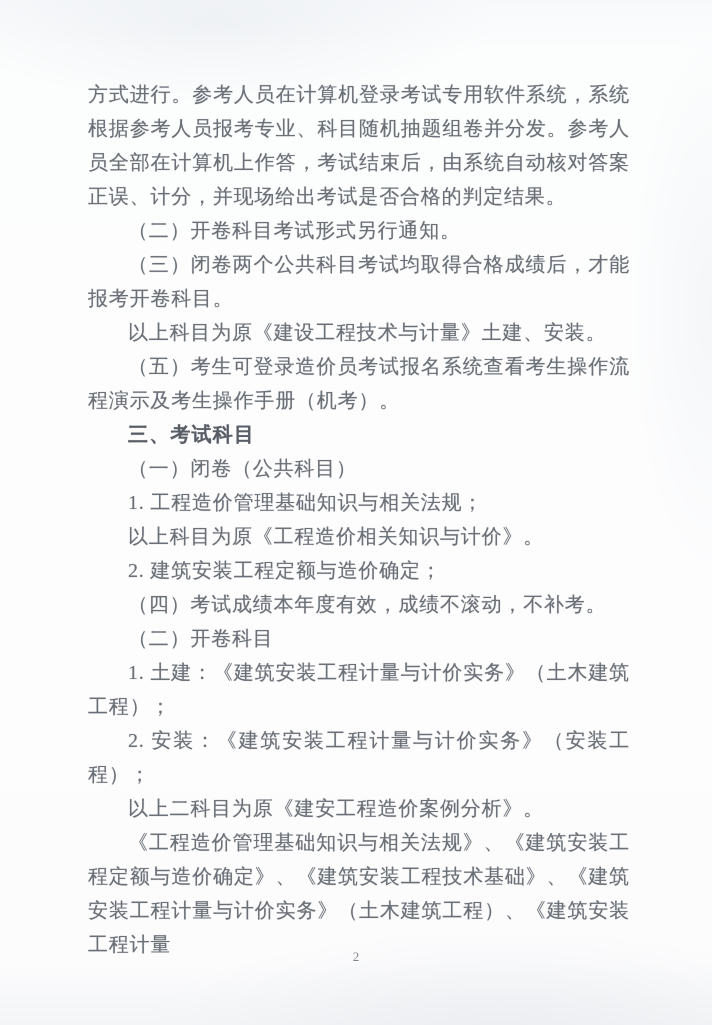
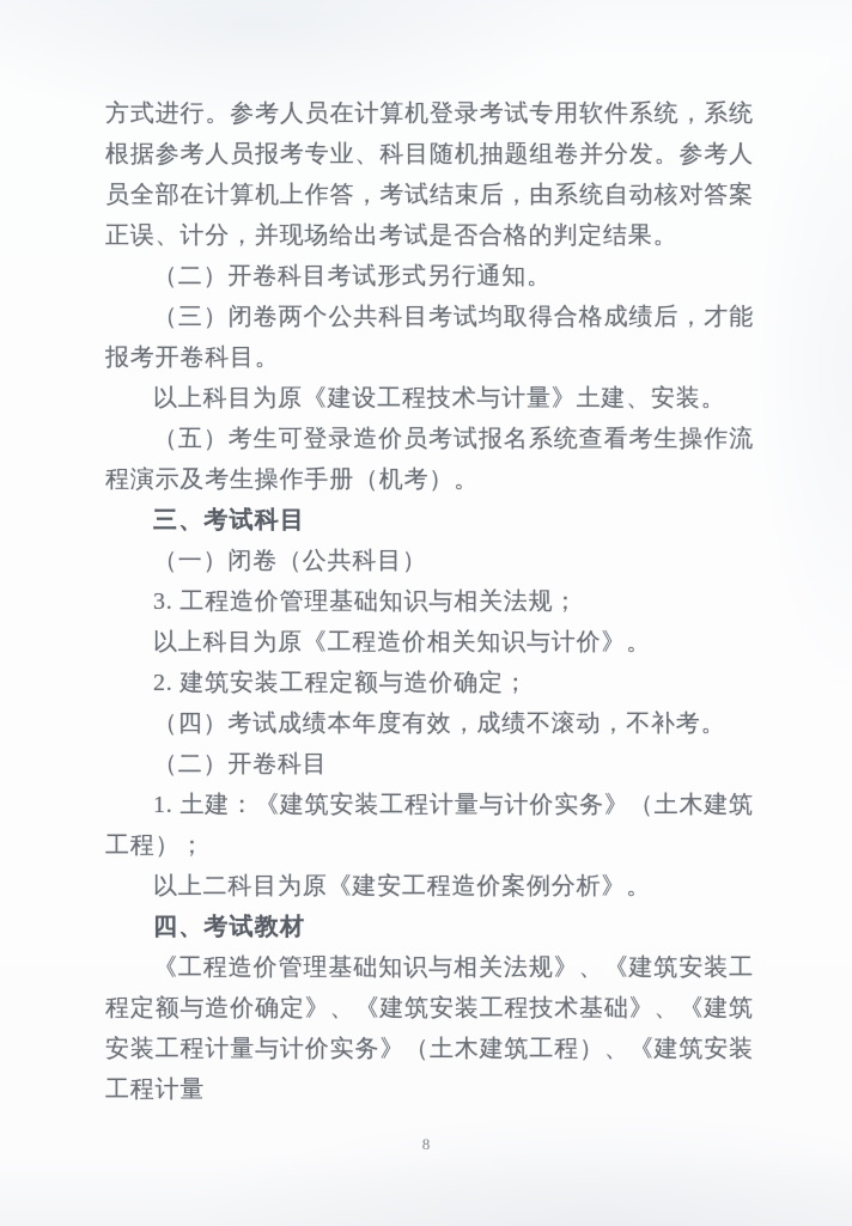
  方式进行。参考人员在计算机登录考试专用软件系统，系统根据参考人员报考专业、科目随机抽题组卷并分发。参考人员全部在计算机上作答，考试结束后，由系统自动核对答案正误、计分，并现场给出考试是否合格的判定结果。
  （二）开卷科目考试形式另行通知。
  （三）闭卷两个公共科目考试均取得合格成绩后，才能报考开卷科目。
  以上科目为原《建设工程技术与计量》土建、安装。
  （五）考生可登录造价员考试报名系统查看考生操作流程演示及考生操作手册（机考）。
  三、考试科目
  （一）闭卷（公共科目）
- 1. 工程造价管理基础知识与相关法规；
+ 3. 工程造价管理基础知识与相关法规；
  以上科目为原《工程造价相关知识与计价》。
  2. 建筑安装工程定额与造价确定；
  （四）考试成绩本年度有效，成绩不滚动，不补考。
  （二）开卷科目
  1. 土建：《建筑安装工程计量与计价实务》（土木建筑工程）；
- 2. 安装：《建筑安装工程计量与计价实务》（安装工程）；
  以上二科目为原《建安工程造价案例分析》。
+ 四、考试教材
  《工程造价管理基础知识与相关法规》、《建筑安装工程定额与造价确定》、《建筑安装工程技术基础》、《建筑安装工程计量与计价实务》（土木建筑工程）、《建筑安装工程计量
- 2
+ 8
